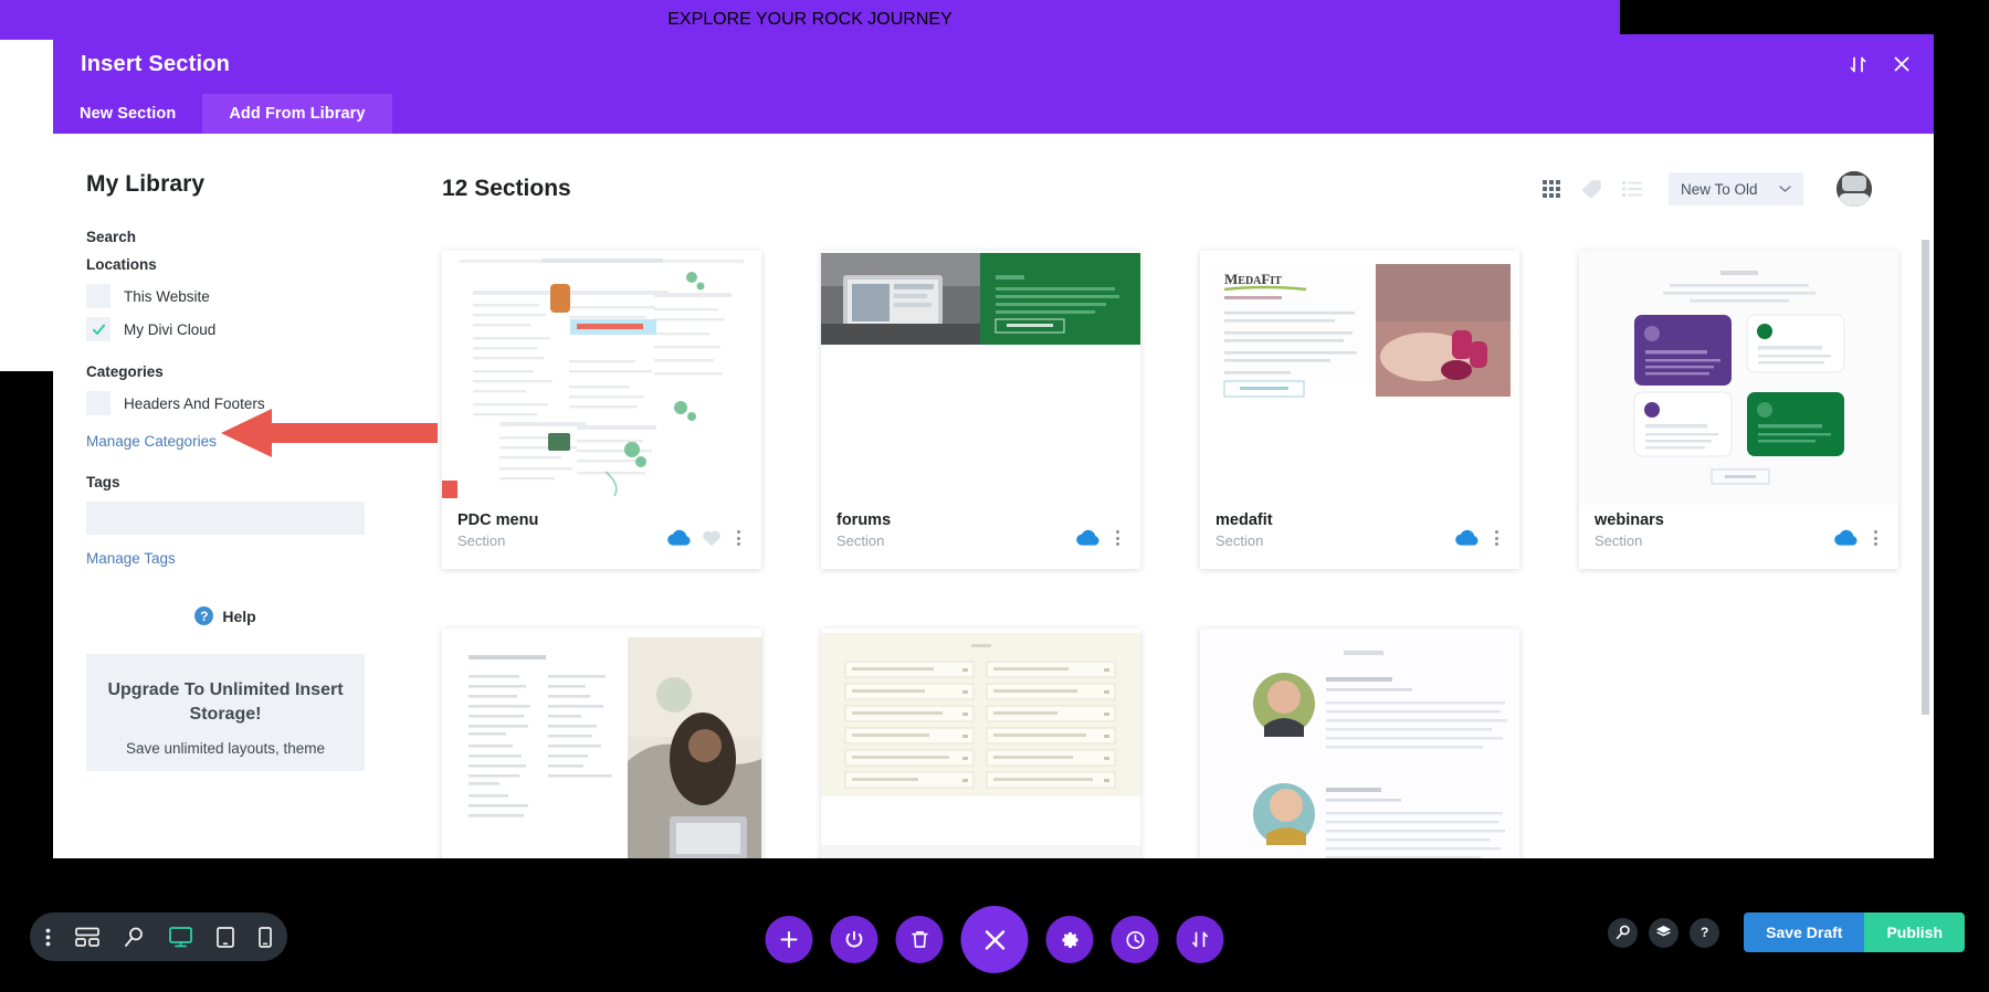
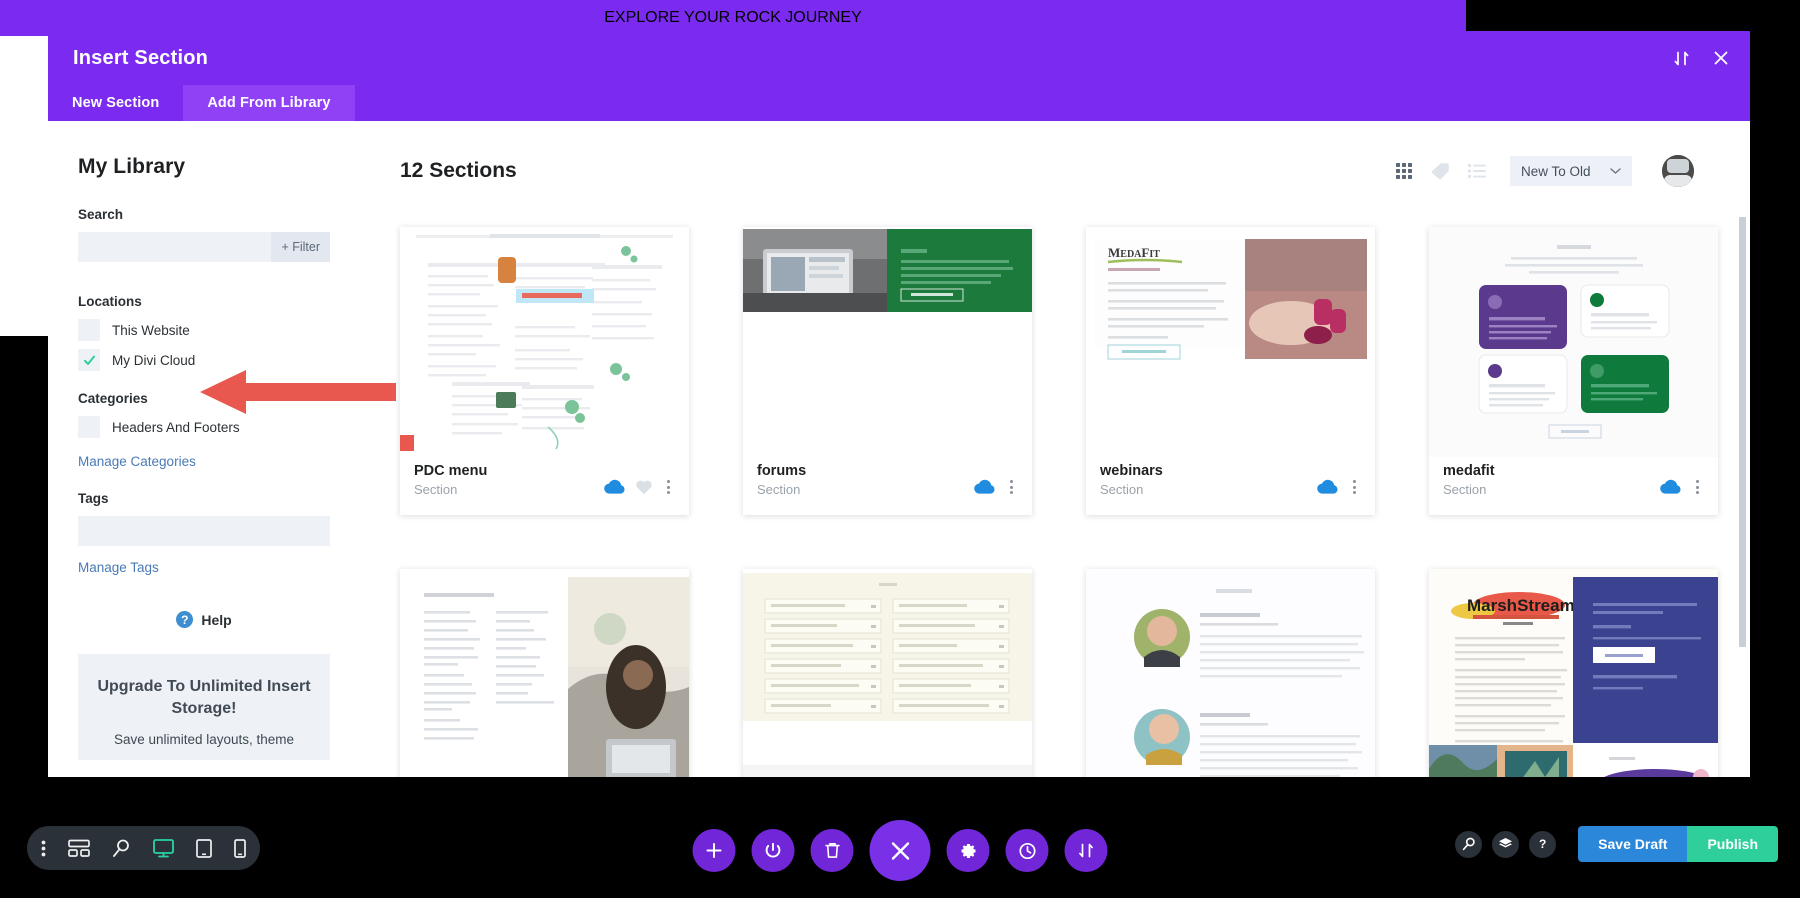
  EXPLORE YOUR ROCK JOURNEY
  Insert Section
  New Section
  Add From Library
  My Library
  Search
+ + Filter
  Locations
  This Website
  My Divi Cloud
  Categories
  Headers And Footers
  Manage Categories
  Tags
  Manage Tags
  ?
  Help
  Upgrade To Unlimited Insert Storage!
  Save unlimited layouts, theme
  12 Sections
  New To Old
  PDC menu
  Section
  forums
  Section
  MEDAFIT
- medafit
+ webinars
  Section
- webinars
+ medafit
  Section
+ MarshStream
  ?
  Save Draft
  Publish
